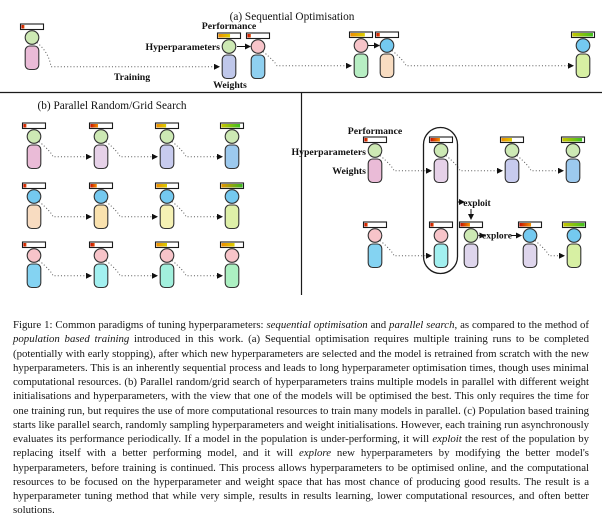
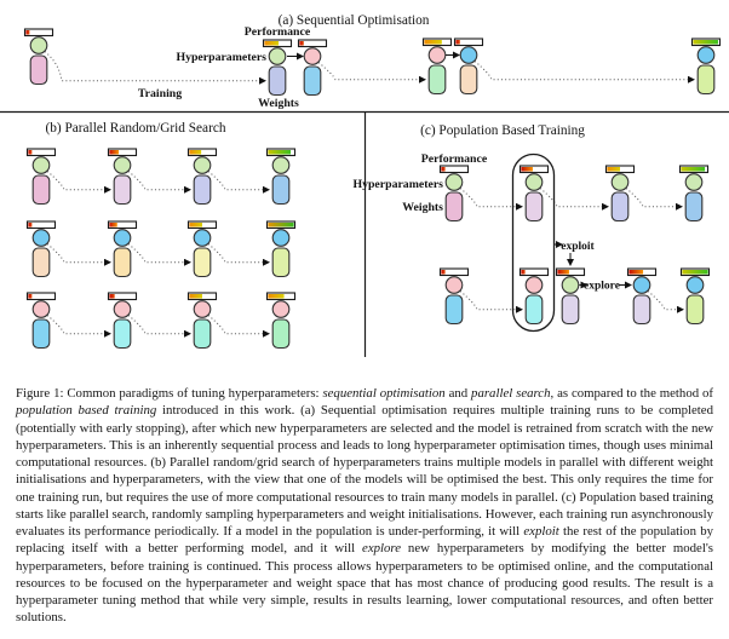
  (a) Sequential Optimisation
  (b) Parallel Random/Grid Search
+ (c) Population Based Training
  Performance
  Hyperparameters
  Weights
  Training
  Performance
  Hyperparameters
  Weights
  exploit
  explore
  Figure 1: Common paradigms of tuning hyperparameters: sequential optimisation and parallel search, as compared to the method of population based training introduced in this work. (a) Sequential optimisation requires multiple training runs to be completed (potentially with early stopping), after which new hyperparameters are selected and the model is retrained from scratch with the new hyperparameters. This is an inherently sequential process and leads to long hyperparameter optimisation times, though uses minimal computational resources. (b) Parallel random/grid search of hyperparameters trains multiple models in parallel with different weight initialisations and hyperparameters, with the view that one of the models will be optimised the best. This only requires the time for one training run, but requires the use of more computational resources to train many models in parallel. (c) Population based training starts like parallel search, randomly sampling hyperparameters and weight initialisations. However, each training run asynchronously evaluates its performance periodically. If a model in the population is under-performing, it will exploit the rest of the population by replacing itself with a better performing model, and it will explore new hyperparameters by modifying the better model's hyperparameters, before training is continued. This process allows hyperparameters to be optimised online, and the computational resources to be focused on the hyperparameter and weight space that has most chance of producing good results. The result is a hyperparameter tuning method that while very simple, results in results learning, lower computational resources, and often better solutions.
